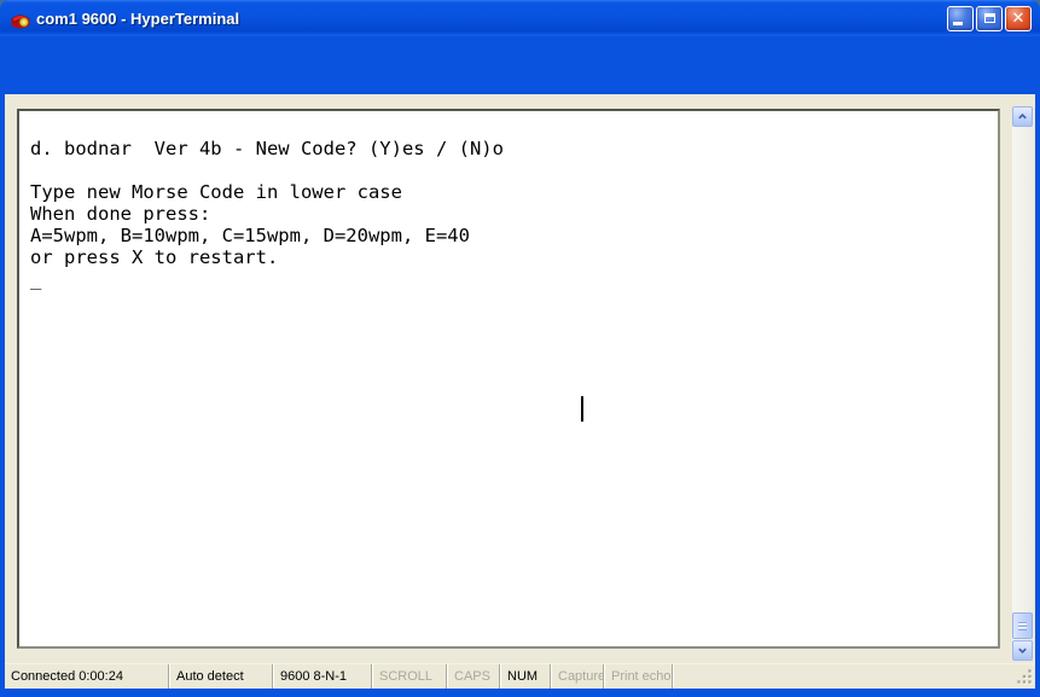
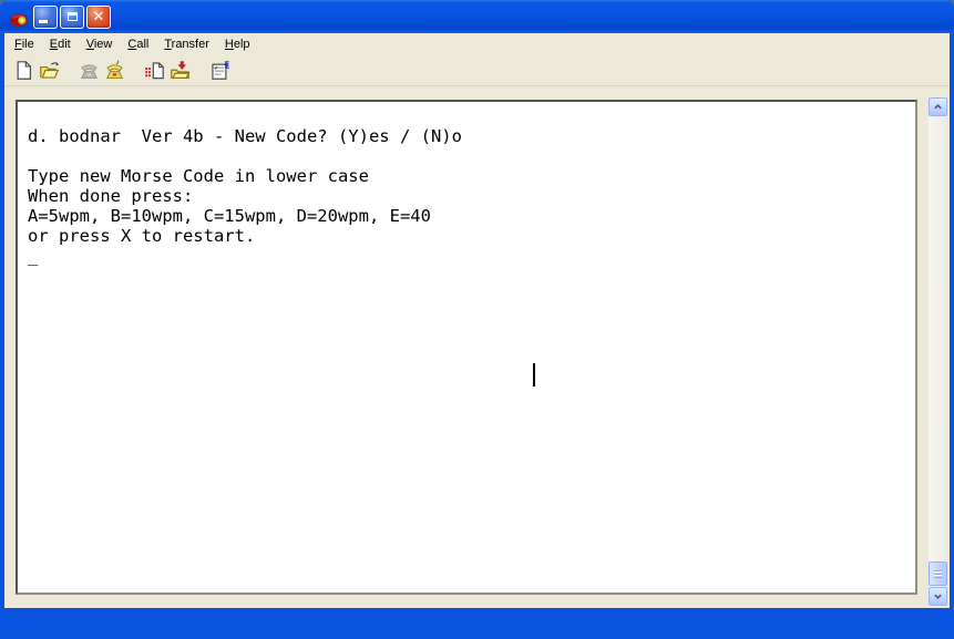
- com1 9600 - HyperTerminal
  ✕
+ File
+ Edit
+ View
+ Call
+ Transfer
+ Help
+ 1
  d. bodnar Ver 4b - New Code? (Y)es / (N)o
  Type new Morse Code in lower case
  When done press:
  A=5wpm, B=10wpm, C=15wpm, D=20wpm, E=40
  or press X to restart.
  _
- Connected 0:00:24
- Auto detect
- 9600 8-N-1
- SCROLL
- CAPS
- NUM
- Capture
- Print echo
